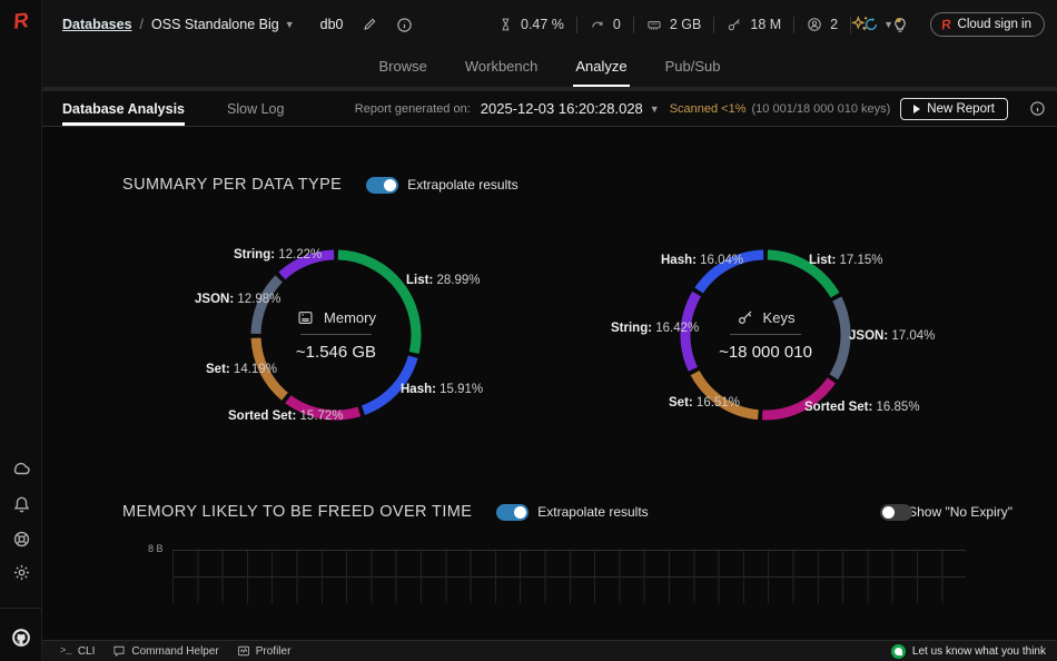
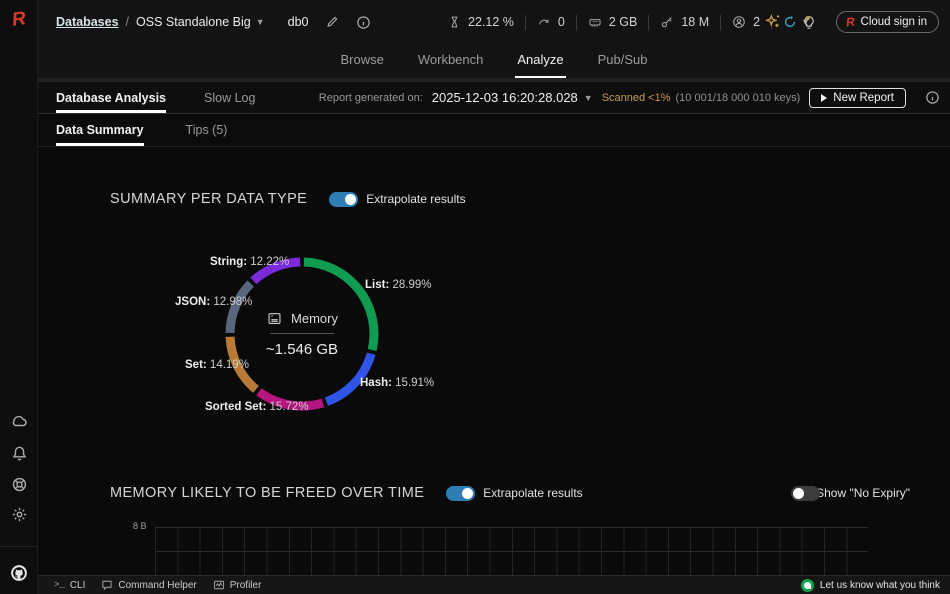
  Databases
  /
  OSS Standalone Big
  ▼
  db0
- 0.47 %
+ 22.12 %
  0
  2 GB
  18 M
  2
  ▼
  Cloud sign in
  Browse
  Workbench
  Analyze
  Pub/Sub
  Database Analysis
  Slow Log
  Report generated on:
  2025-12-03 16:20:28.028
  ▼
  Scanned <1%
  (10 001/18 000 010 keys)
  New Report
+ Data Summary
+ Tips (5)
  SUMMARY PER DATA TYPE
  Extrapolate results
  Memory
  ~1.546 GB
  List: 28.99%
  Hash: 15.91%
  Sorted Set: 15.72%
  Set: 14.19%
  JSON: 12.98%
  String: 12.22%
- Keys
- ~18 000 010
- List: 17.15%
- JSON: 17.04%
- Sorted Set: 16.85%
- Set: 16.51%
- String: 16.42%
- Hash: 16.04%
  MEMORY LIKELY TO BE FREED OVER TIME
  Extrapolate results
  Show "No Expiry"
  8 B
  >_
  CLI
  Command Helper
  Profiler
  Let us know what you think
